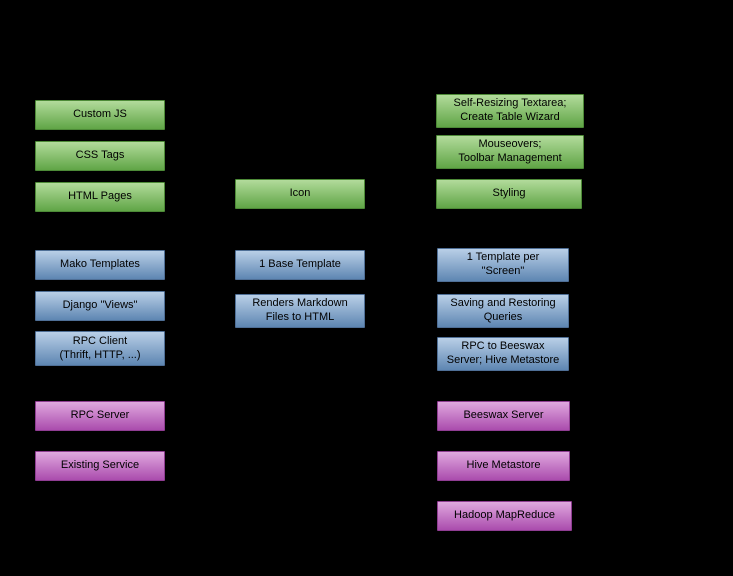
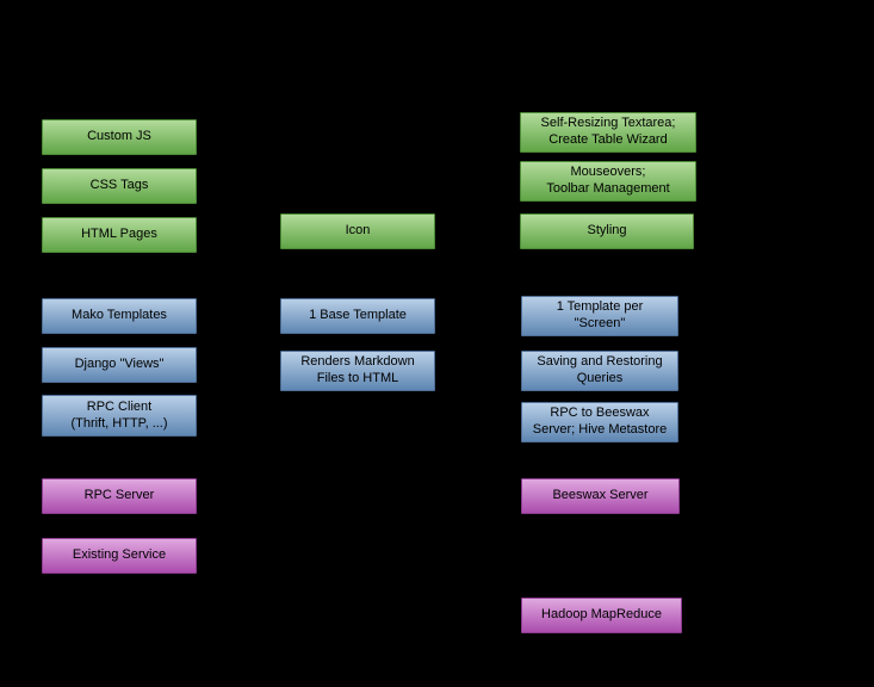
  Custom JS
  CSS Tags
  HTML Pages
  Mako Templates
  Django "Views"
  RPC Client
  (Thrift, HTTP, ...)
  RPC Server
  Existing Service
  Icon
  1 Base Template
  Renders Markdown
  Files to HTML
  Self-Resizing Textarea;
  Create Table Wizard
  Mouseovers;
  Toolbar Management
  Styling
  1 Template per
  "Screen"
  Saving and Restoring
  Queries
  RPC to Beeswax
  Server; Hive Metastore
  Beeswax Server
- Hive Metastore
  Hadoop MapReduce
